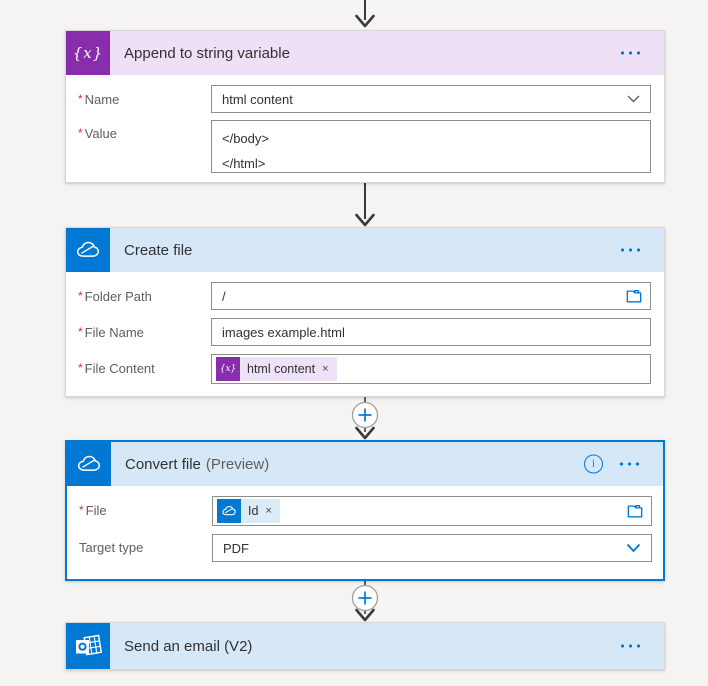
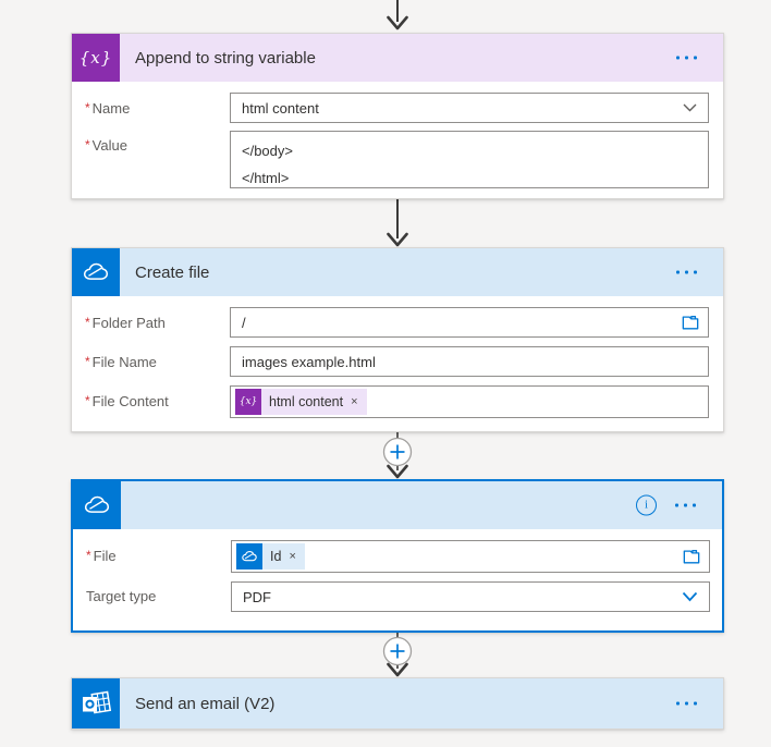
  {x}
  Append to string variable
  * Name
  html content
  * Value
  </body>
  </html>
  Create file
  * Folder Path
  /
  * File Name
  images example.html
  * File Content
  {x}
  html content
  ×
- Convert file
- (Preview)
  i
  * File
  Id
  ×
  Target type
  PDF
  Send an email (V2)
